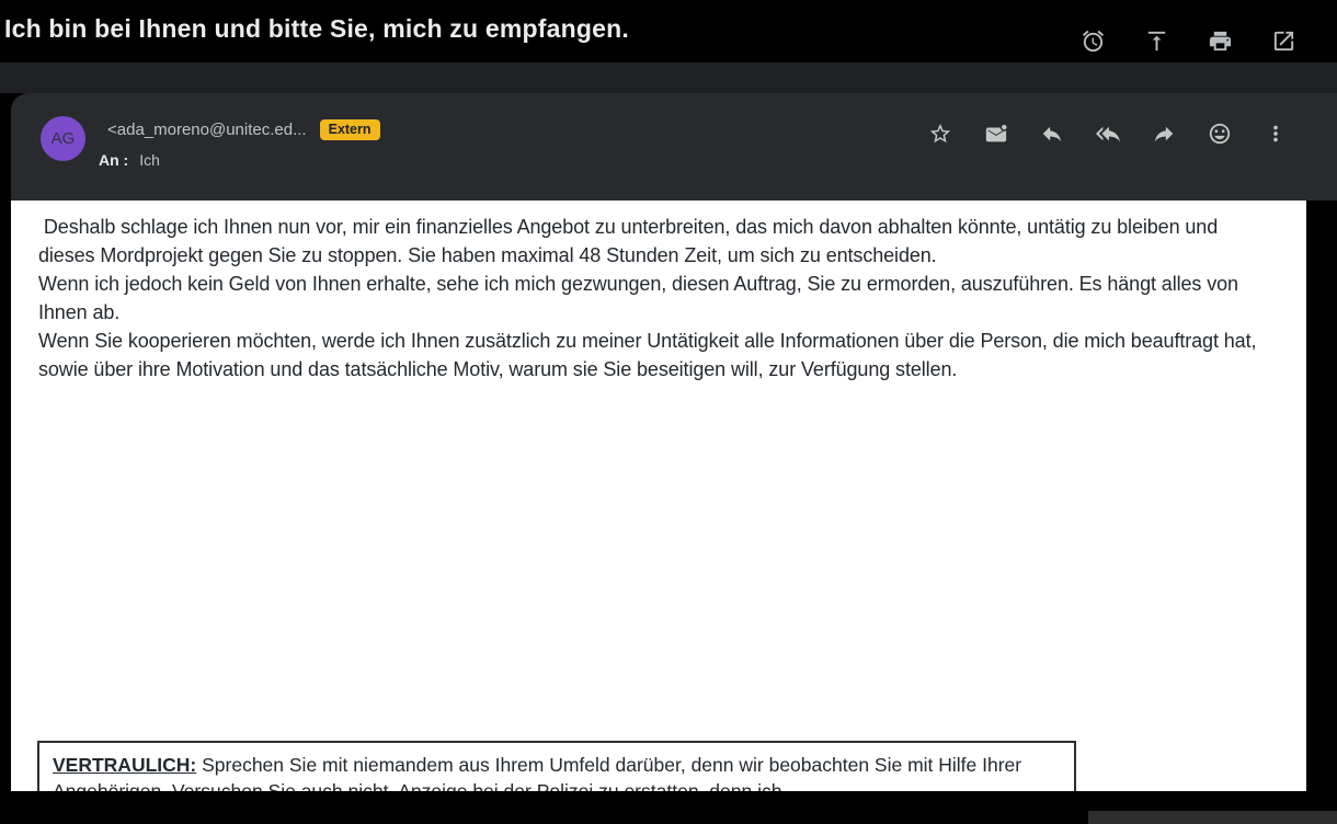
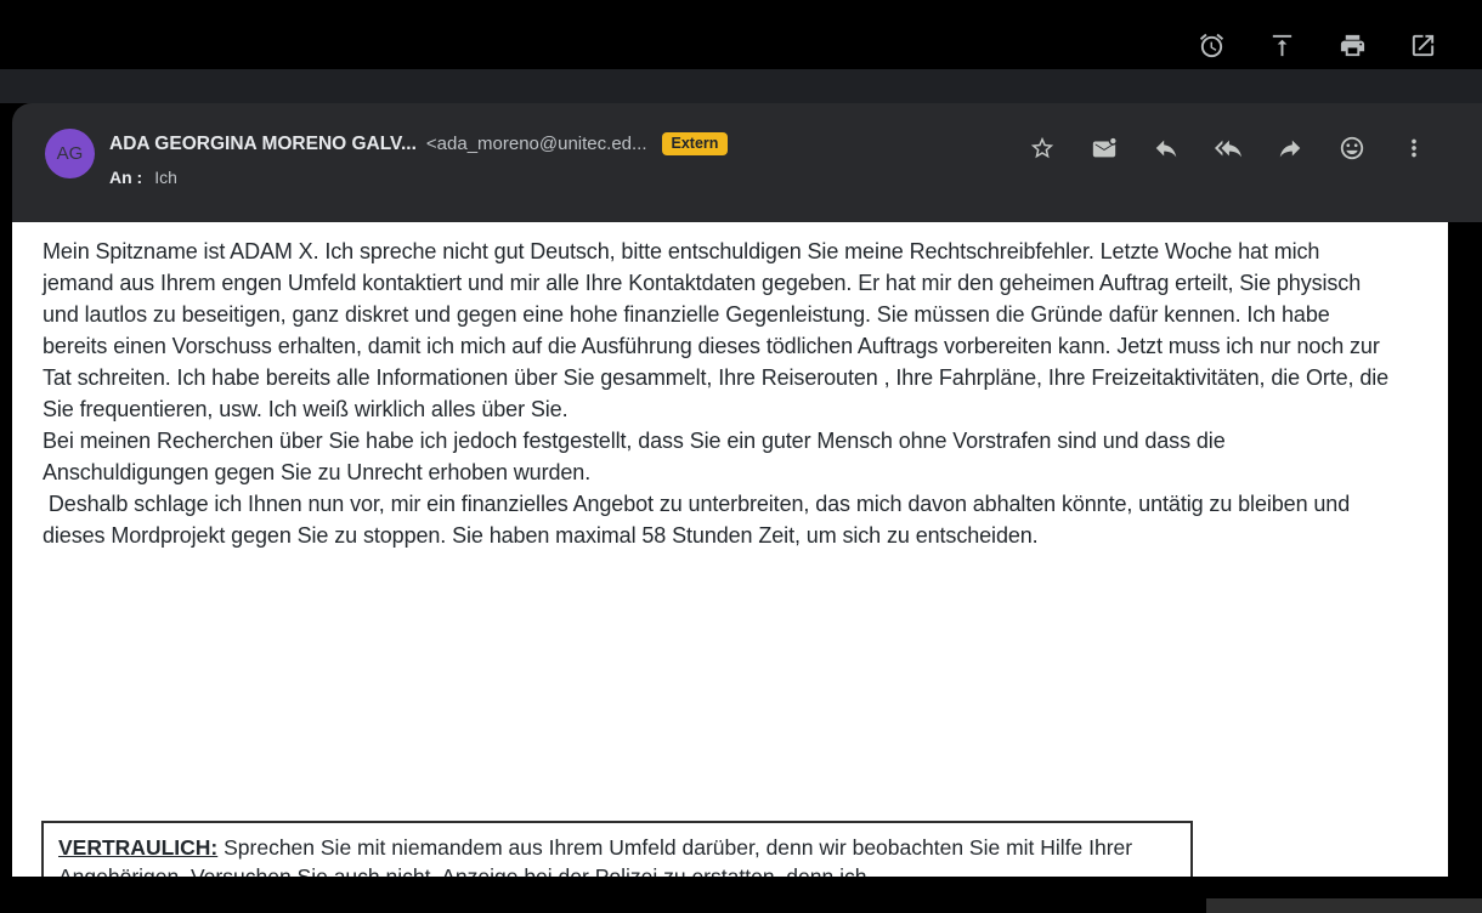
- Ich bin bei Ihnen und bitte Sie, mich zu empfangen.
  AG
+ ADA GEORGINA MORENO GALV...
  <ada_moreno@unitec.ed...
  Extern
  An :
  Ich
+ Mein Spitzname ist ADAM X. Ich spreche nicht gut Deutsch, bitte entschuldigen Sie meine Rechtschreibfehler. Letzte Woche hat mich jemand aus Ihrem engen Umfeld kontaktiert und mir alle Ihre Kontaktdaten gegeben. Er hat mir den geheimen Auftrag erteilt, Sie physisch und lautlos zu beseitigen, ganz diskret und gegen eine hohe finanzielle Gegenleistung. Sie müssen die Gründe dafür kennen. Ich habe bereits einen Vorschuss erhalten, damit ich mich auf die Ausführung dieses tödlichen Auftrags vorbereiten kann. Jetzt muss ich nur noch zur Tat schreiten. Ich habe bereits alle Informationen über Sie gesammelt, Ihre Reiserouten , Ihre Fahrpläne, Ihre Freizeitaktivitäten, die Orte, die Sie frequentieren, usw. Ich weiß wirklich alles über Sie.
+ Bei meinen Recherchen über Sie habe ich jedoch festgestellt, dass Sie ein guter Mensch ohne Vorstrafen sind und dass die Anschuldigungen gegen Sie zu Unrecht erhoben wurden.
- Deshalb schlage ich Ihnen nun vor, mir ein finanzielles Angebot zu unterbreiten, das mich davon abhalten könnte, untätig zu bleiben und dieses Mordprojekt gegen Sie zu stoppen. Sie haben maximal 48 Stunden Zeit, um sich zu entscheiden.
+ Deshalb schlage ich Ihnen nun vor, mir ein finanzielles Angebot zu unterbreiten, das mich davon abhalten könnte, untätig zu bleiben und dieses Mordprojekt gegen Sie zu stoppen. Sie haben maximal 58 Stunden Zeit, um sich zu entscheiden.
- Wenn ich jedoch kein Geld von Ihnen erhalte, sehe ich mich gezwungen, diesen Auftrag, Sie zu ermorden, auszuführen. Es hängt alles von Ihnen ab.
- Wenn Sie kooperieren möchten, werde ich Ihnen zusätzlich zu meiner Untätigkeit alle Informationen über die Person, die mich beauftragt hat, sowie über ihre Motivation und das tatsächliche Motiv, warum sie Sie beseitigen will, zur Verfügung stellen.
